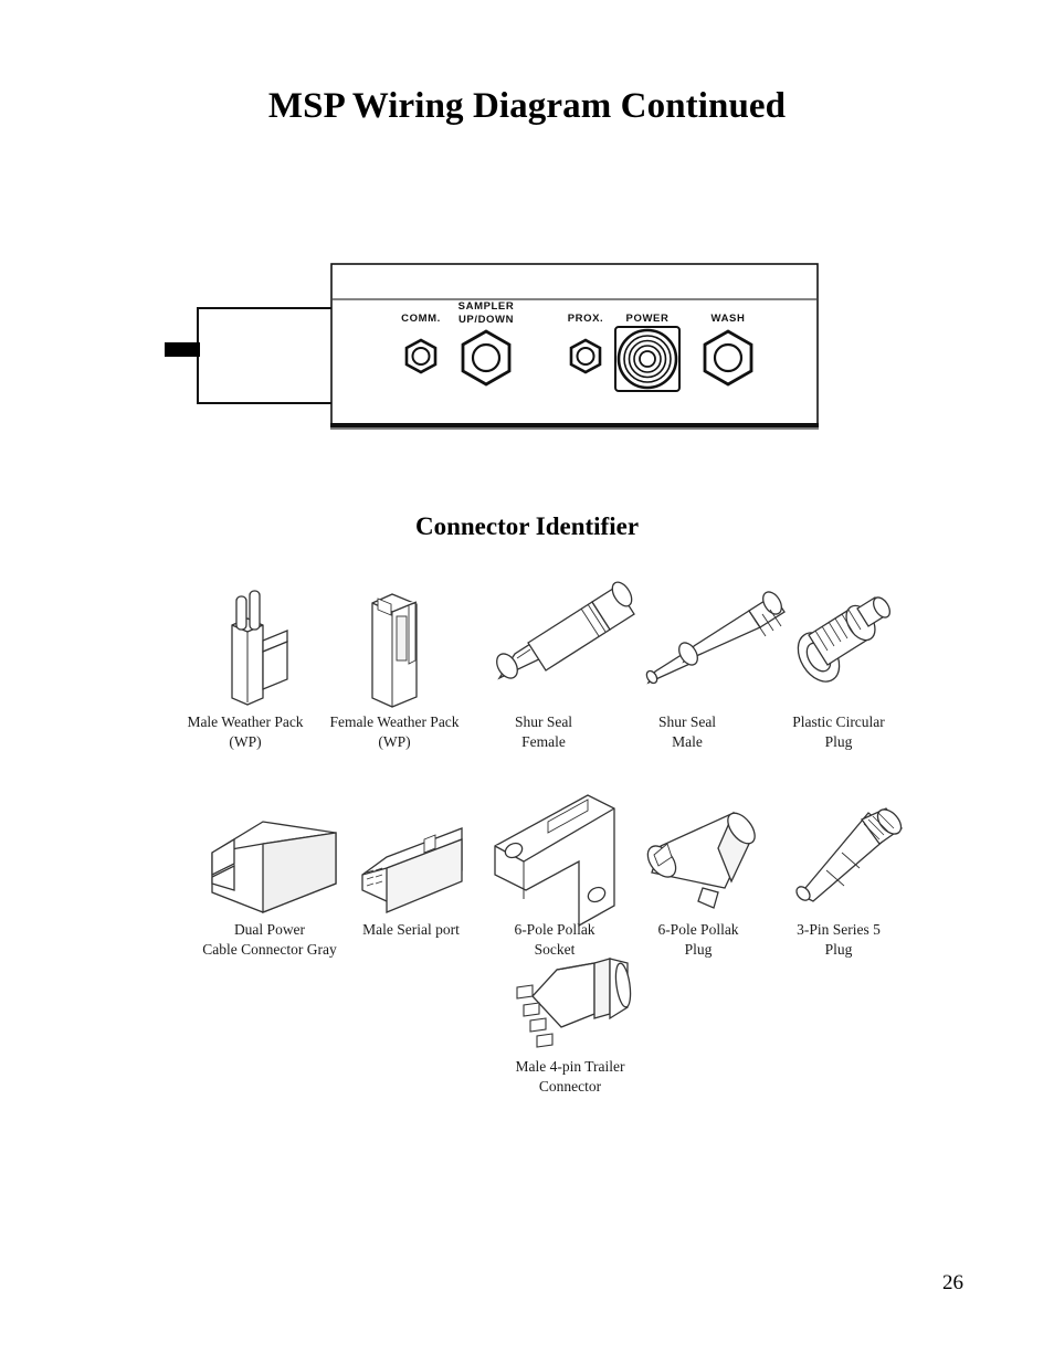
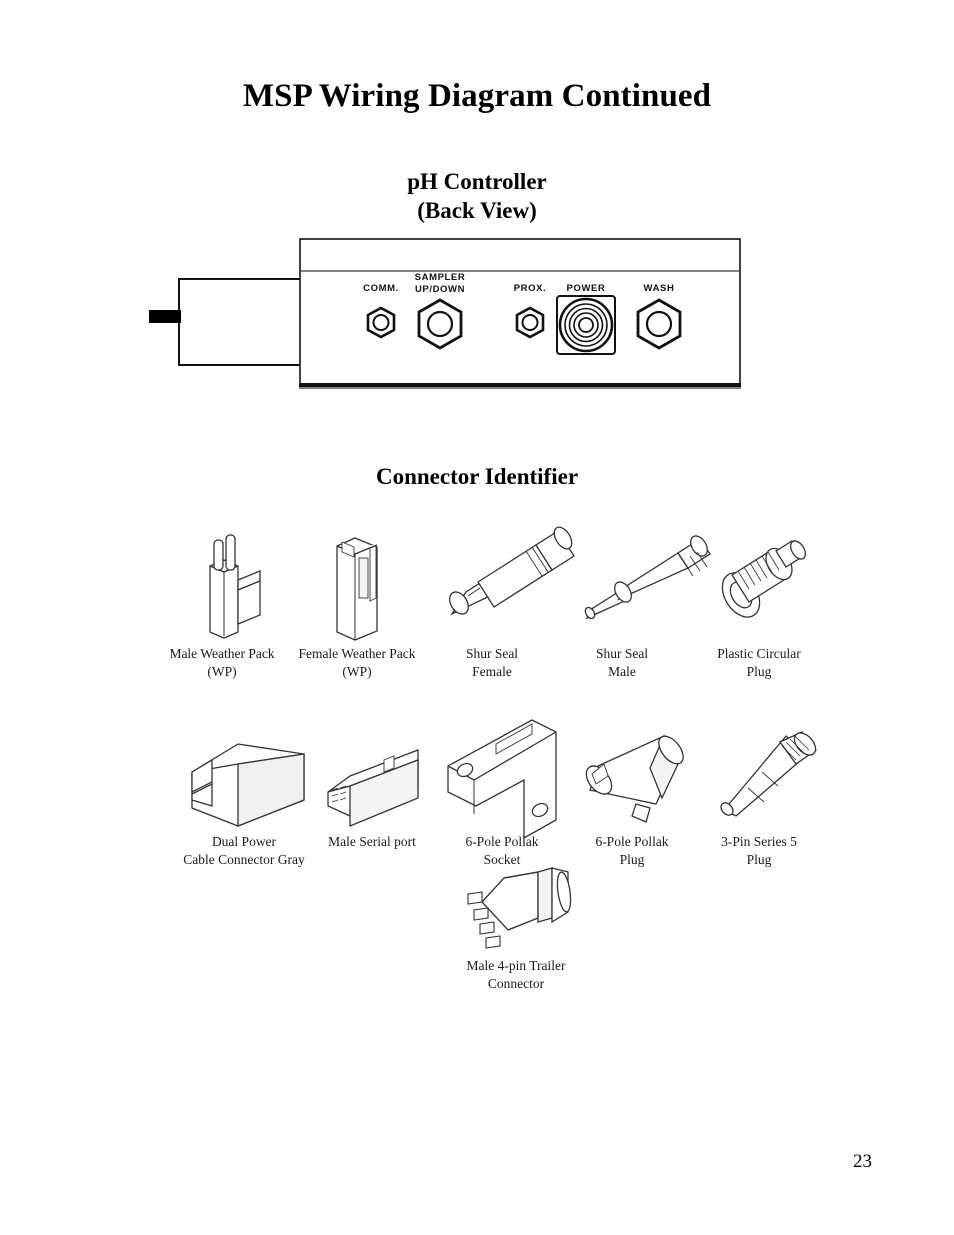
  MSP Wiring Diagram Continued
+ pH Controller
+ (Back View)
  COMM.
  SAMPLER
  UP/DOWN
  PROX.
  POWER
  WASH
  Connector Identifier
  Male Weather Pack
  (WP)
  Female Weather Pack
  (WP)
  Shur Seal
  Female
  Shur Seal
  Male
  Plastic Circular
  Plug
  Dual Power
  Cable Connector Gray
  Male Serial port
  6-Pole Pollak
  Socket
  6-Pole Pollak
  Plug
  3-Pin Series 5
  Plug
  Male 4-pin Trailer
  Connector
- 26
+ 23
